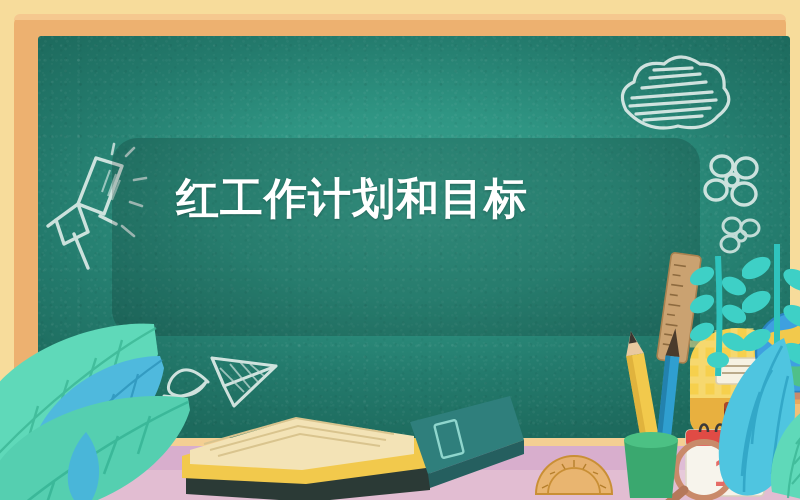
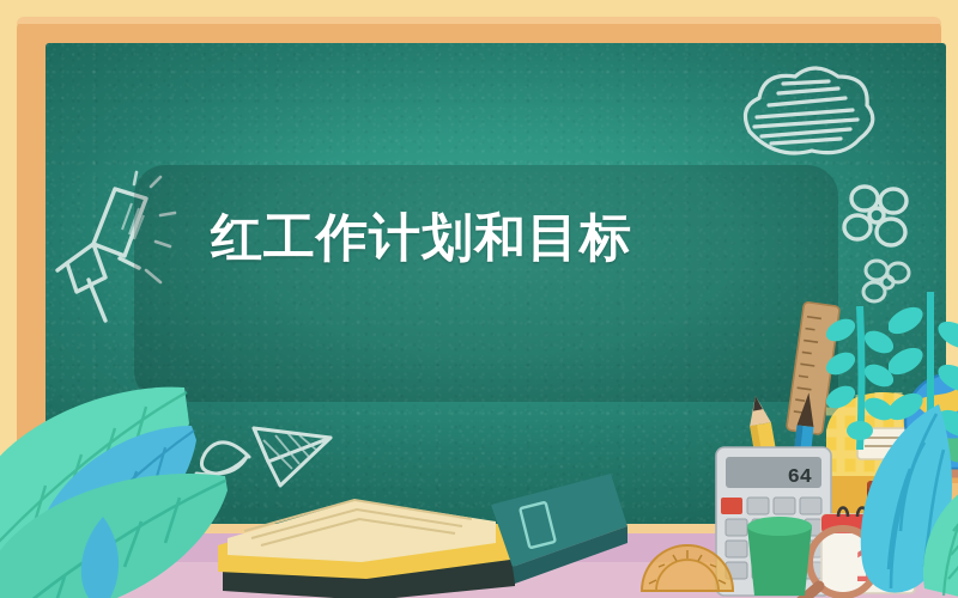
  红工作计划和目标
+ 64
